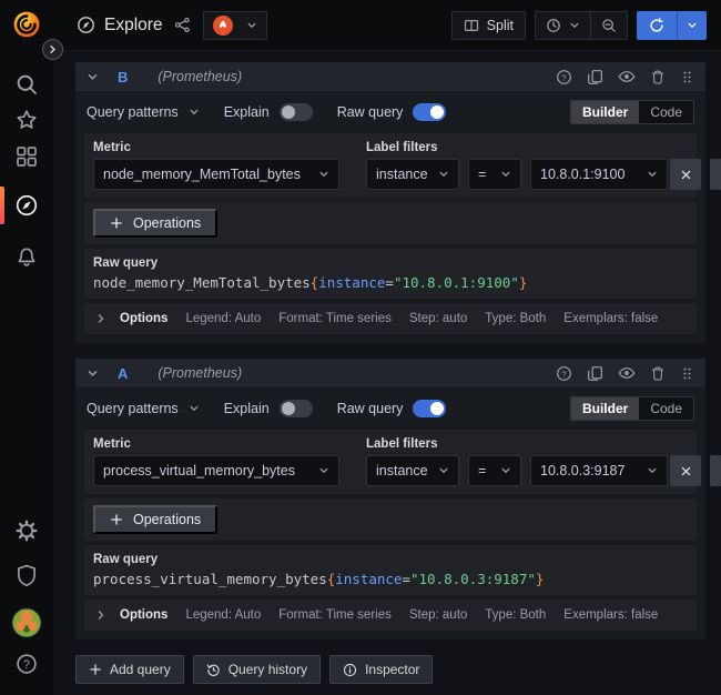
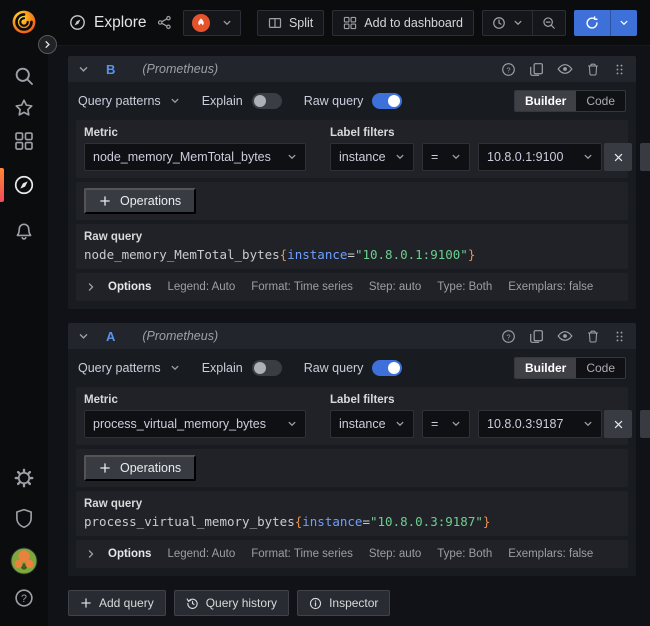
  ?
  Explore
  Split
+ Add to dashboard
  B
  (Prometheus)
  ?
  Query patterns
  Explain
  Raw query
  Builder
  Code
  Metric
  node_memory_MemTotal_bytes
  Label filters
  instance
  =
  10.8.0.1:9100
  Operations
  Raw query
  node_memory_MemTotal_bytes{instance="10.8.0.1:9100"}
  Options
  Legend: Auto
  Format: Time series
  Step: auto
  Type: Both
  Exemplars: false
  A
  (Prometheus)
  ?
  Query patterns
  Explain
  Raw query
  Builder
  Code
  Metric
  process_virtual_memory_bytes
  Label filters
  instance
  =
  10.8.0.3:9187
  Operations
  Raw query
  process_virtual_memory_bytes{instance="10.8.0.3:9187"}
  Options
  Legend: Auto
  Format: Time series
  Step: auto
  Type: Both
  Exemplars: false
  Add query
  Query history
  Inspector
